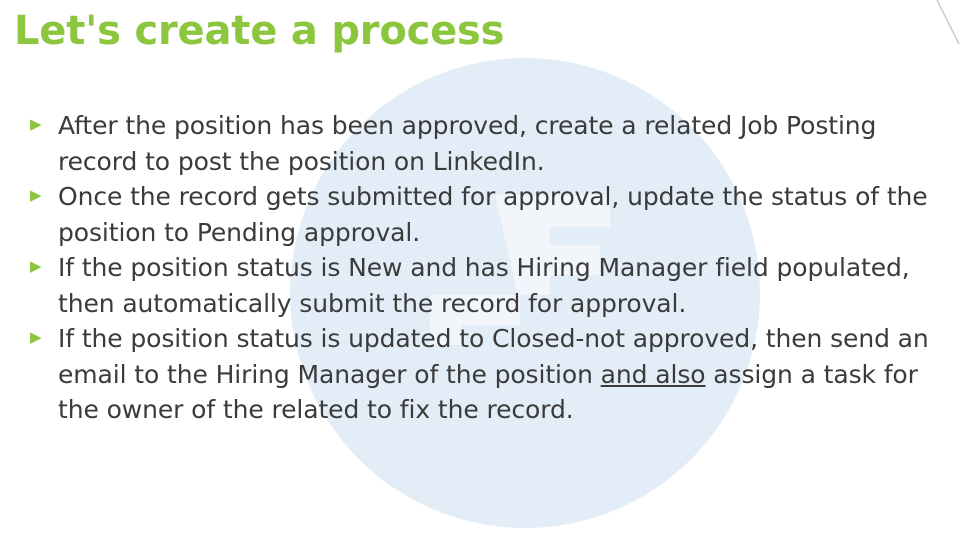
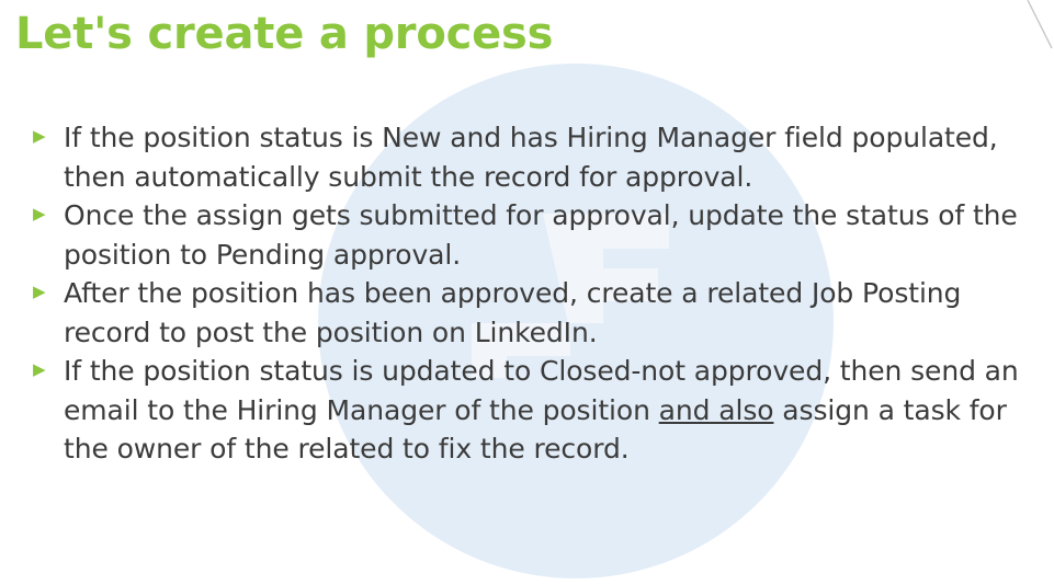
  Let's create a process
  ▶
- After the position has been approved, create a related Job Posting record to post the position on LinkedIn.
+ If the position status is New and has Hiring Manager field populated, then automatically submit the record for approval.
  ▶
- Once the record gets submitted for approval, update the status of the position to Pending approval.
+ Once the assign gets submitted for approval, update the status of the position to Pending approval.
  ▶
- If the position status is New and has Hiring Manager field populated, then automatically submit the record for approval.
+ After the position has been approved, create a related Job Posting record to post the position on LinkedIn.
  ▶
  If the position status is updated to Closed-not approved, then send an email to the Hiring Manager of the position and also assign a task for the owner of the related to fix the record.
